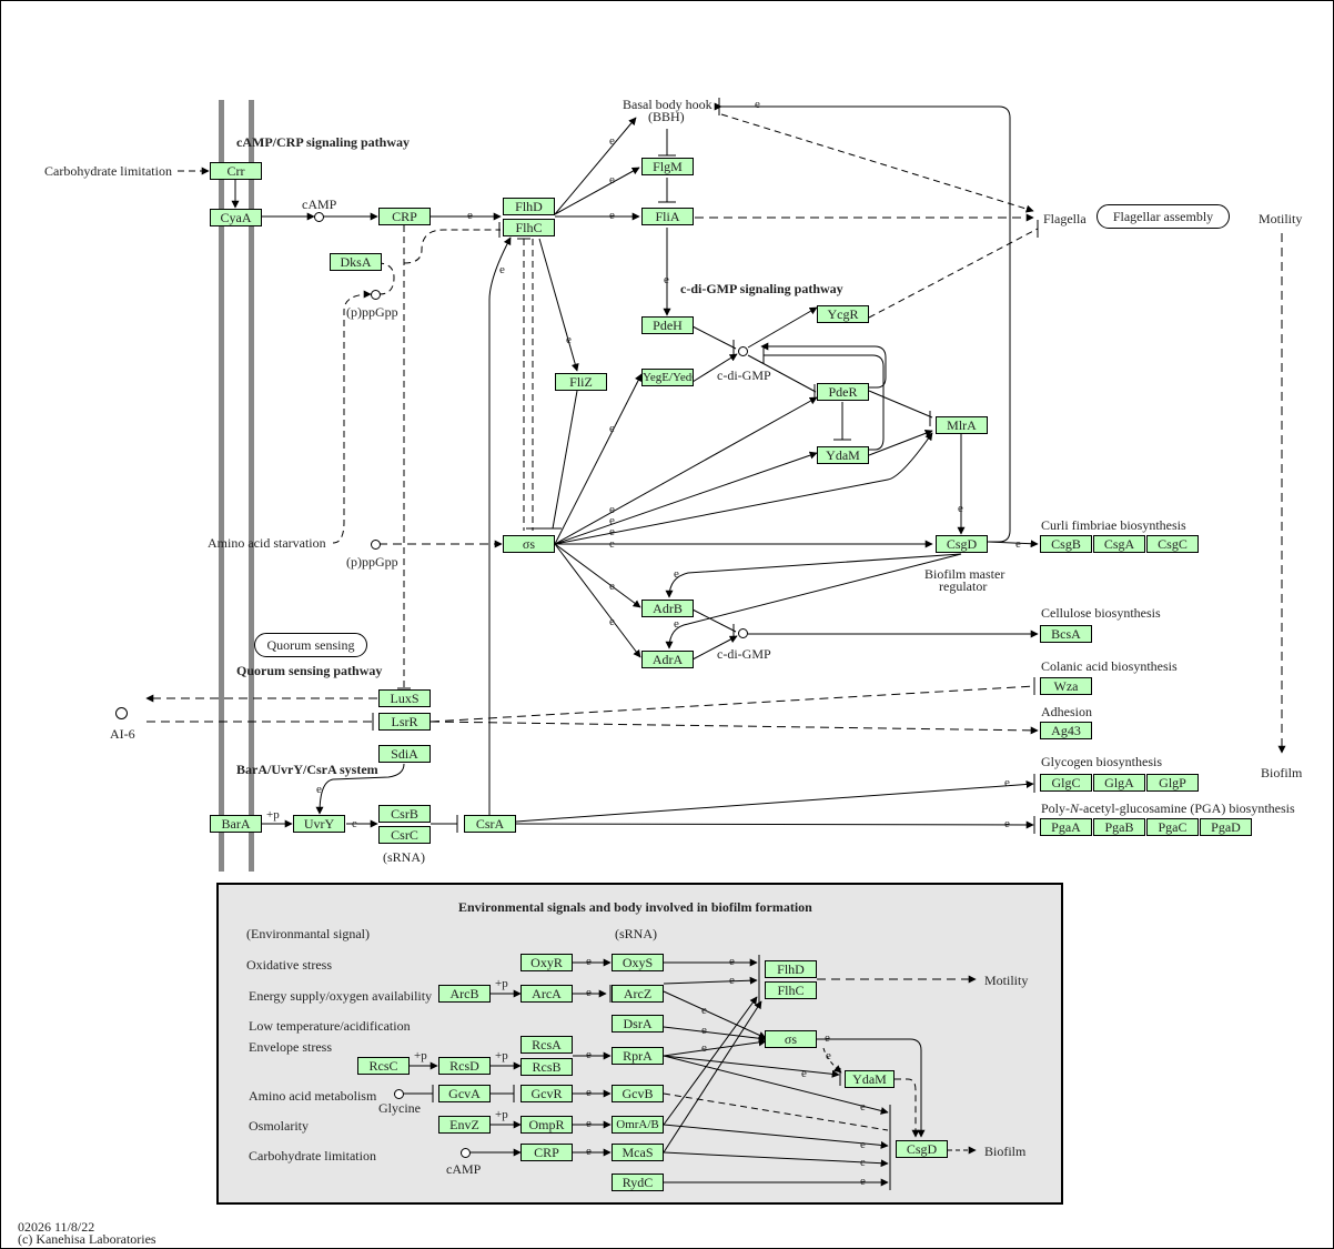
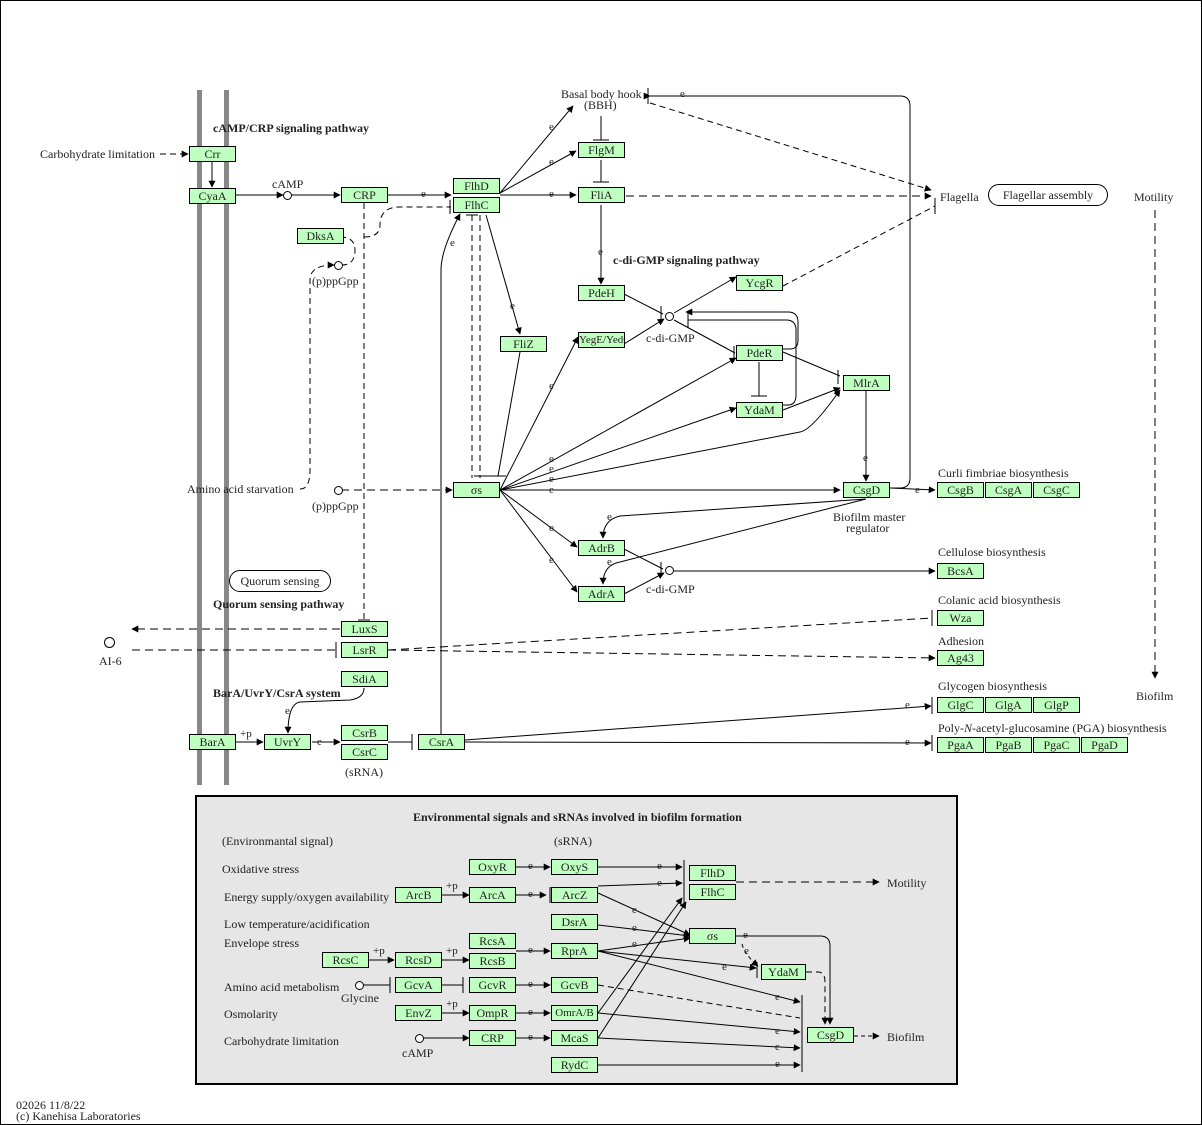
  cAMP/CRP signaling pathway
  c-di-GMP signaling pathway
  Quorum sensing pathway
  BarA/UvrY/CsrA system
  Flagellar assembly
  Quorum sensing
  Carbohydrate limitation
  cAMP
  (p)ppGpp
  Amino acid starvation
  (p)ppGpp
  Basal body hook
  (BBH)
  Flagella
  Motility
  Biofilm
  c-di-GMP
  c-di-GMP
  Biofilm master
  regulator
  Curli fimbriae biosynthesis
  Cellulose biosynthesis
  Colanic acid biosynthesis
  Adhesion
  Glycogen biosynthesis
  Poly-N-acetyl-glucosamine (PGA) biosynthesis
  AI-6
  (sRNA)
  +p
  e
  e
  e
  e
  e
  e
  e
  e
  e
  e
  e
  e
  e
  e
  e
  e
  e
  e
  e
  e
  e
  e
  e
  Crr
  CyaA
  CRP
  DksA
  FlhD
  FlhC
  FlgM
  FliA
  FliZ
  PdeH
  YegE/Yed
  YcgR
  PdeR
  YdaM
  MlrA
  σs
  CsgD
  CsgB
  CsgA
  CsgC
  AdrB
  AdrA
  BcsA
  Wza
  Ag43
  GlgC
  GlgA
  GlgP
  PgaA
  PgaB
  PgaC
  PgaD
  LuxS
  LsrR
  SdiA
  BarA
  UvrY
  CsrB
  CsrC
  CsrA
- Environmental signals and body involved in biofilm formation
+ Environmental signals and sRNAs involved in biofilm formation
  (Environmantal signal)
  (sRNA)
  Oxidative stress
  Energy supply/oxygen availability
  Low temperature/acidification
  Envelope stress
  Amino acid metabolism
  Osmolarity
  Carbohydrate limitation
  Glycine
  cAMP
  Motility
  Biofilm
  +p
  +p
  +p
  +p
  OxyR
  ArcB
  ArcA
  RcsC
  RcsD
  RcsA
  RcsB
  GcvA
  GcvR
  EnvZ
  OmpR
  CRP
  OxyS
  ArcZ
  DsrA
  RprA
  GcvB
  OmrA/B
  McaS
  RydC
  FlhD
  FlhC
  σs
  YdaM
  CsgD
  e
  e
  e
  e
  e
  e
  e
  e
  e
  e
  e
  e
  e
  e
  e
  e
  e
  e
  02026 11/8/22
  (c) Kanehisa Laboratories
